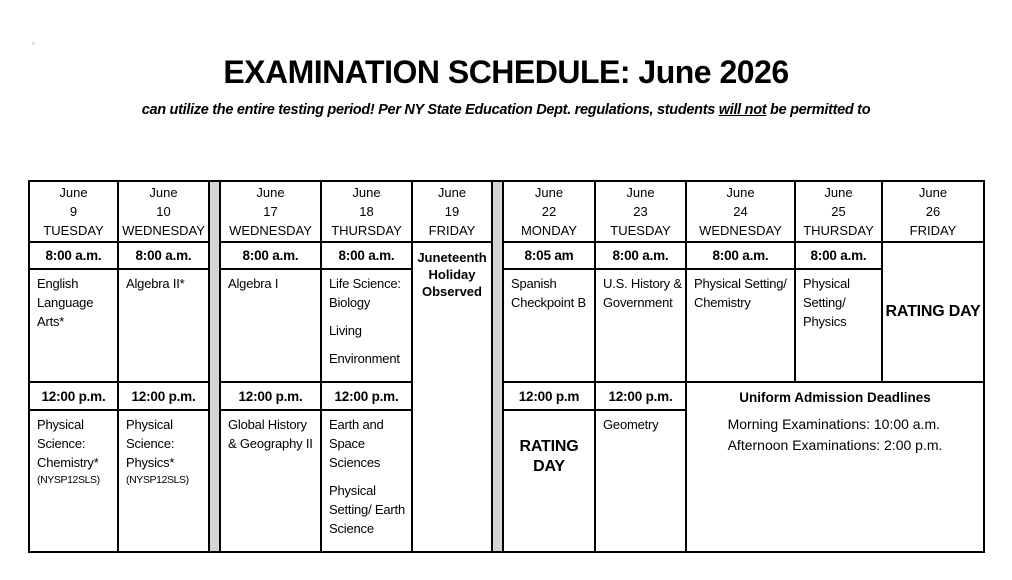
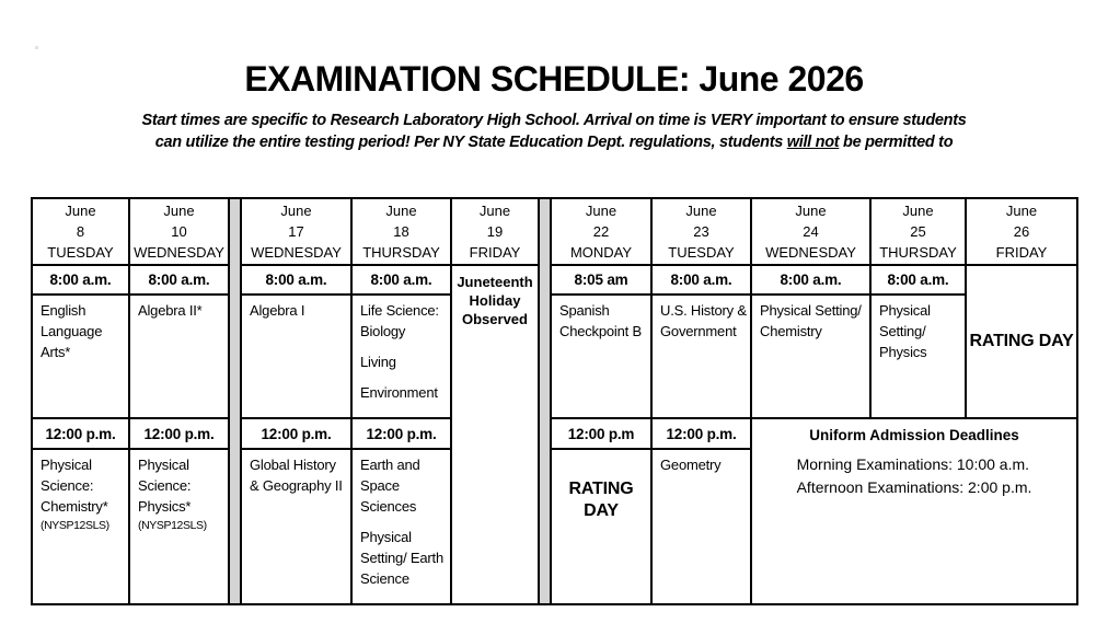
  EXAMINATION SCHEDULE: June 2026
+ Start times are specific to Research Laboratory High School. Arrival on time is VERY important to ensure students
  can utilize the entire testing period! Per NY State Education Dept. regulations, students will not be permitted to
- June 9 TUESDAY	June 10 WEDNESDAY		June 17 WEDNESDAY	June 18 THURSDAY	June 19 FRIDAY		June 22 MONDAY	June 23 TUESDAY	June 24 WEDNESDAY	June 25 THURSDAY	June 26 FRIDAY
+ June 8 TUESDAY	June 10 WEDNESDAY		June 17 WEDNESDAY	June 18 THURSDAY	June 19 FRIDAY		June 22 MONDAY	June 23 TUESDAY	June 24 WEDNESDAY	June 25 THURSDAY	June 26 FRIDAY
  8:00 a.m.	8:00 a.m.	8:00 a.m.	8:00 a.m.	Juneteenth Holiday Observed	8:05 am	8:00 a.m.	8:00 a.m.	8:00 a.m.	RATING DAY
  English Language Arts*	Algebra II*	Algebra I	Life Science: Biology Living Environment	Spanish Checkpoint B	U.S. History & Government	Physical Setting/ Chemistry	Physical Setting/ Physics
  12:00 p.m.	12:00 p.m.	12:00 p.m.	12:00 p.m.	12:00 p.m	12:00 p.m.	Uniform Admission Deadlines Morning Examinations: 10:00 a.m. Afternoon Examinations: 2:00 p.m.
  Physical Science: Chemistry* (NYSP12SLS)	Physical Science: Physics* (NYSP12SLS)	Global History & Geography II	Earth and Space Sciences Physical Setting/ Earth Science	RATING DAY	Geometry
